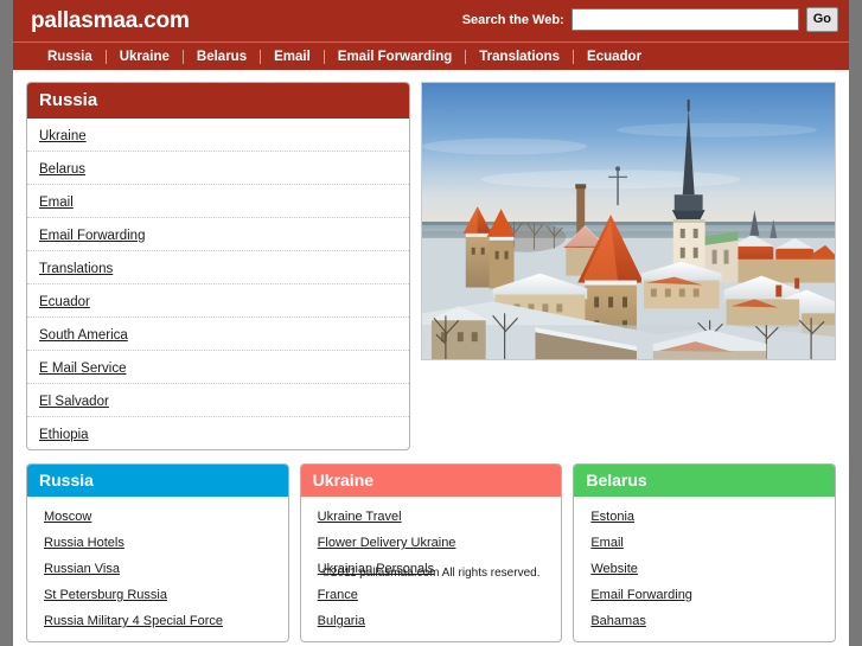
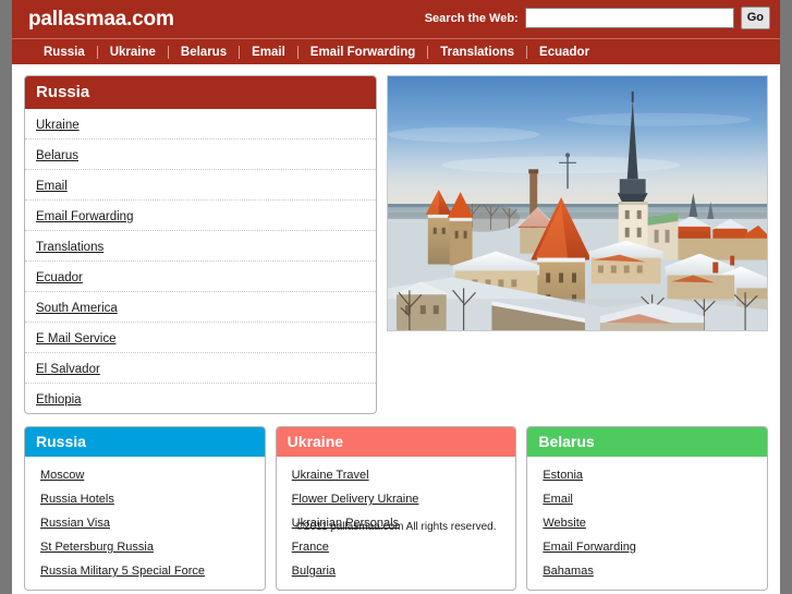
  pallasmaa.com
  Search the Web:
  Go
  Russia
  Ukraine
  Belarus
  Email
  Email Forwarding
  Translations
  Ecuador
  Russia
  Ukraine
  Belarus
  Email
  Email Forwarding
  Translations
  Ecuador
  South America
  E Mail Service
  El Salvador
  Ethiopia
  Russia
  Moscow
  Russia Hotels
  Russian Visa
  St Petersburg Russia
- Russia Military 4 Special Force
+ Russia Military 5 Special Force
  Ukraine
  Ukraine Travel
  Flower Delivery Ukraine
  Ukrainian Personals
  France
  Bulgaria
  Belarus
  Estonia
  Email
  Website
  Email Forwarding
  Bahamas
  ©2011 pallasmaa.com All rights reserved.
